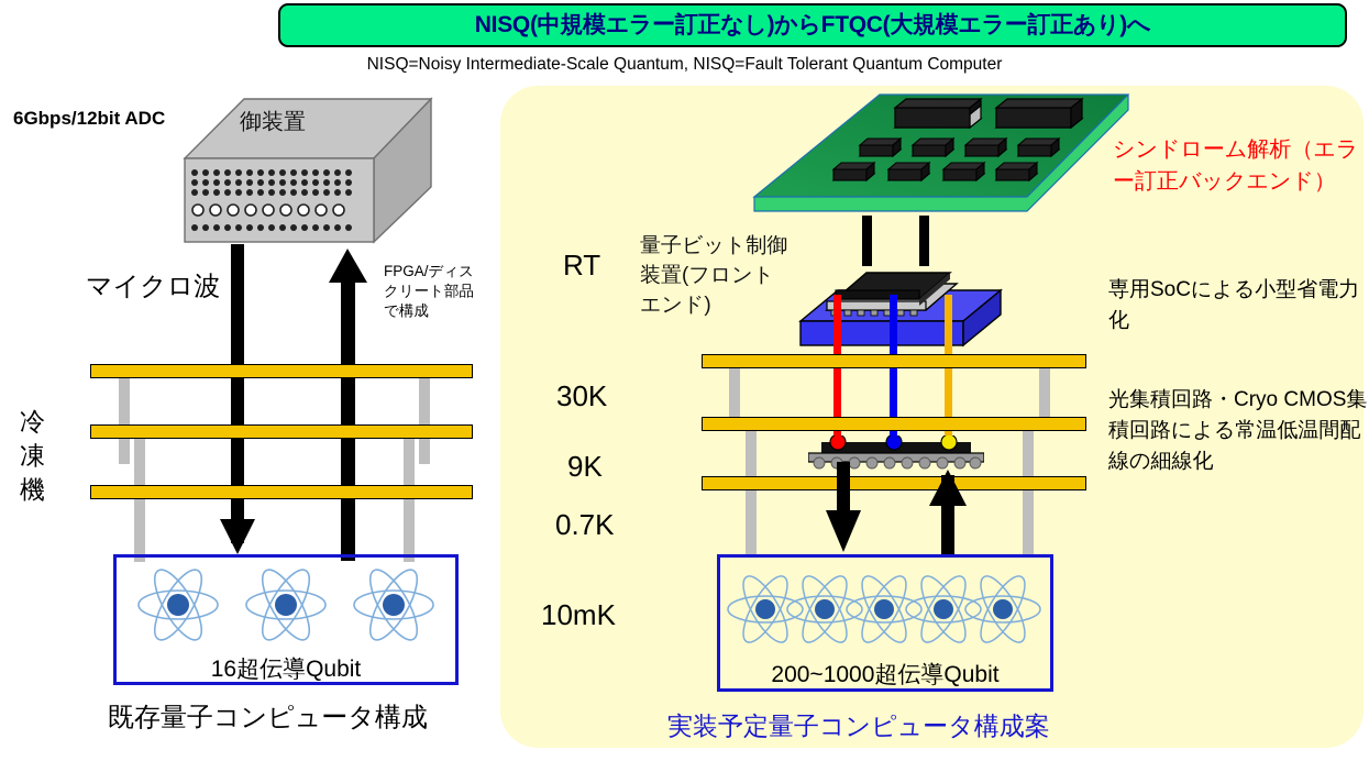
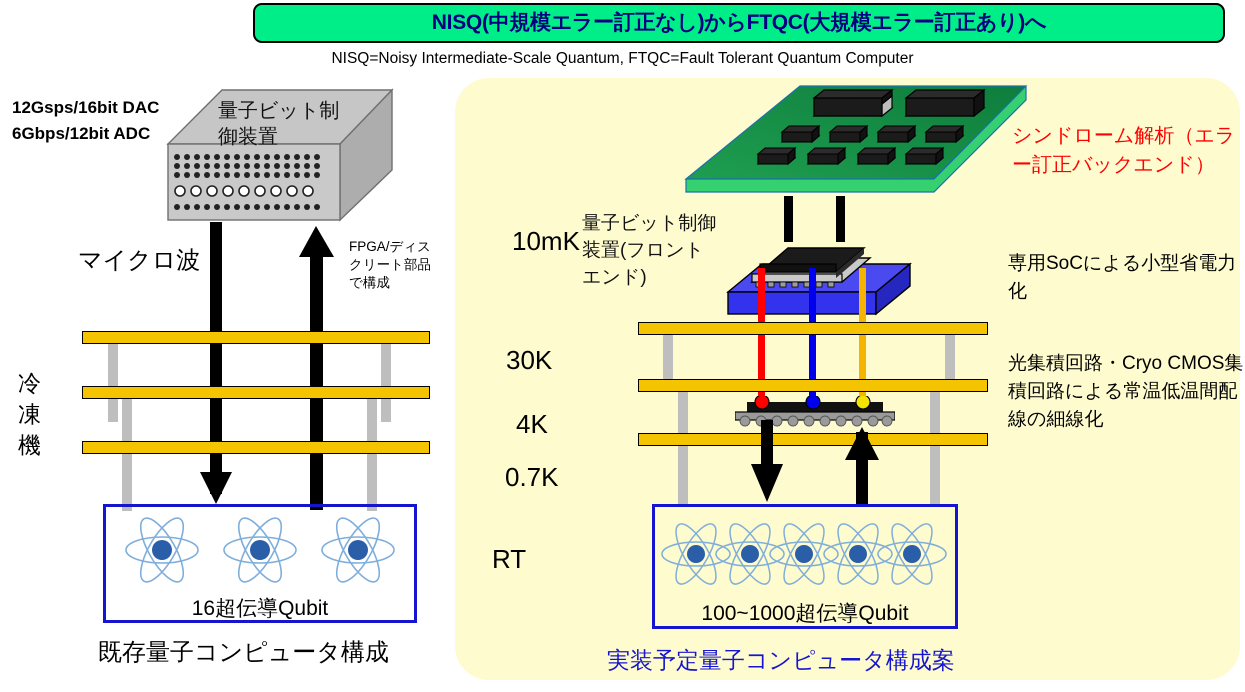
  NISQ(中規模エラー訂正なし)からFTQC(大規模エラー訂正あり)へ
- NISQ=Noisy Intermediate-Scale Quantum, NISQ=Fault Tolerant Quantum Computer
+ NISQ=Noisy Intermediate-Scale Quantum, FTQC=Fault Tolerant Quantum Computer
+ 12Gsps/16bit DAC
  6Gbps/12bit ADC
+ 量子ビット制
  御装置
  マイクロ波
  FPGA/ディスクリート部品で構成
  冷凍機
  16超伝導Qubit
  既存量子コンピュータ構成
- RT
+ 10mK
  30K
- 9K
+ 4K
  0.7K
- 10mK
+ RT
  量子ビット制御装置(フロントエンド)
- 200~1000超伝導Qubit
+ 100~1000超伝導Qubit
  実装予定量子コンピュータ構成案
  シンドローム解析（エラー訂正バックエンド）
  専用SoCによる小型省電力化
  光集積回路・Cryo CMOS集積回路による常温低温間配線の細線化
